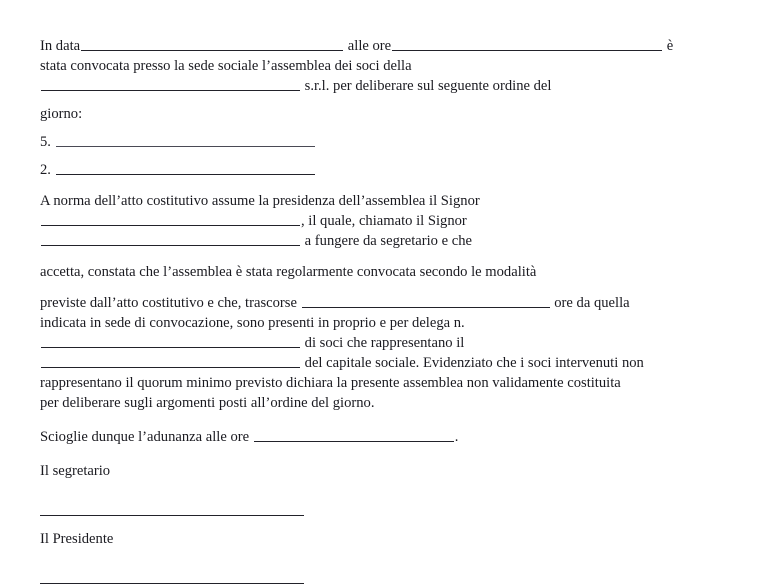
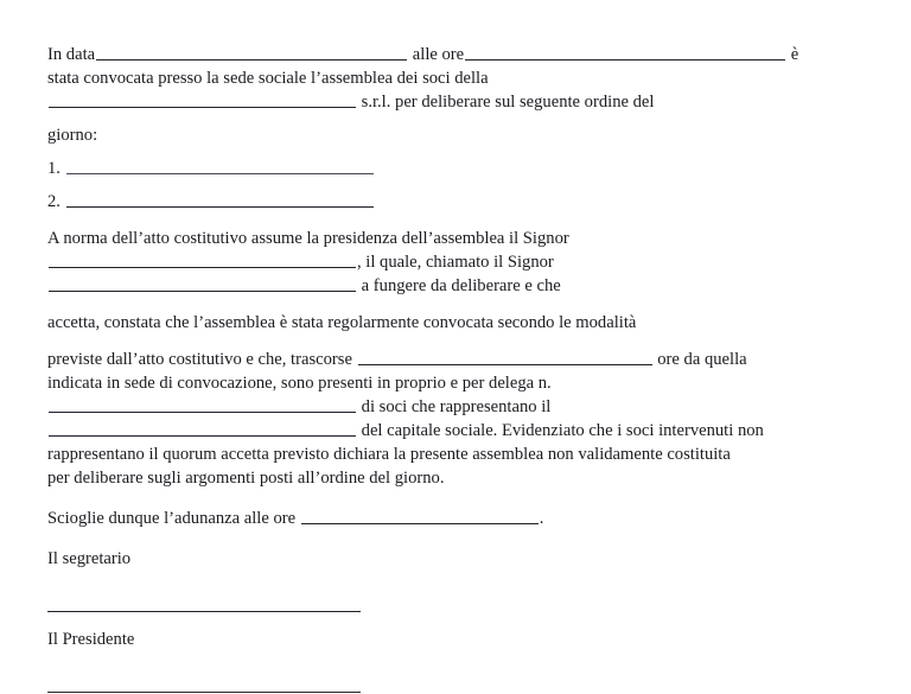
  In data alle ore è
  stata convocata presso la sede sociale l’assemblea dei soci della
  s.r.l. per deliberare sul seguente ordine del
  giorno:
- 5.
+ 1.
  2.
  A norma dell’atto costitutivo assume la presidenza dell’assemblea il Signor
  , il quale, chiamato il Signor
- a fungere da segretario e che
+ a fungere da deliberare e che
  accetta, constata che l’assemblea è stata regolarmente convocata secondo le modalità
  previste dall’atto costitutivo e che, trascorse ore da quella
  indicata in sede di convocazione, sono presenti in proprio e per delega n.
  di soci che rappresentano il
  del capitale sociale. Evidenziato che i soci intervenuti non
- rappresentano il quorum minimo previsto dichiara la presente assemblea non validamente costituita
+ rappresentano il quorum accetta previsto dichiara la presente assemblea non validamente costituita
  per deliberare sugli argomenti posti all’ordine del giorno.
  Scioglie dunque l’adunanza alle ore .
  Il segretario
  Il Presidente
